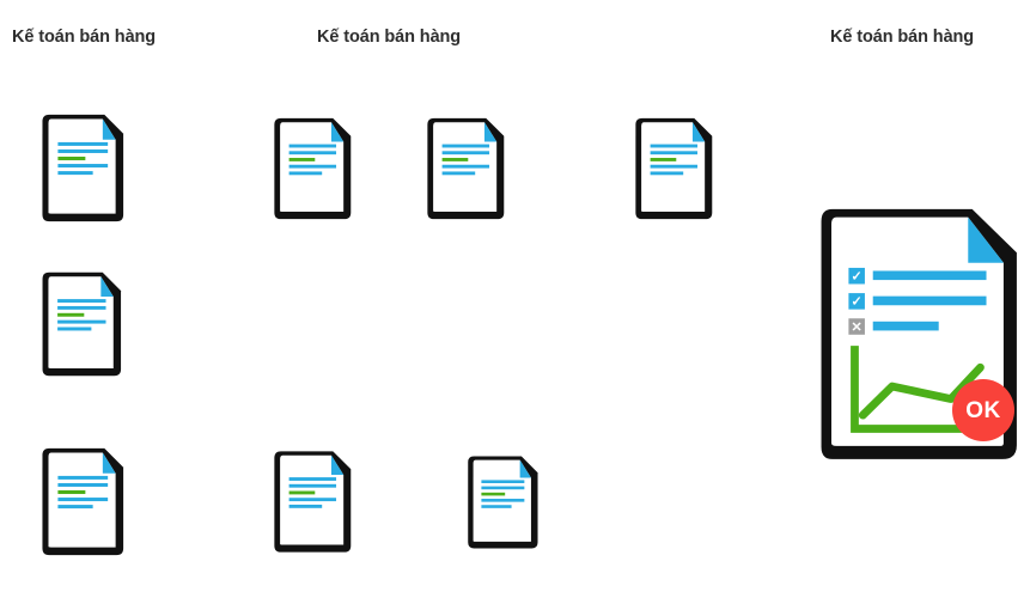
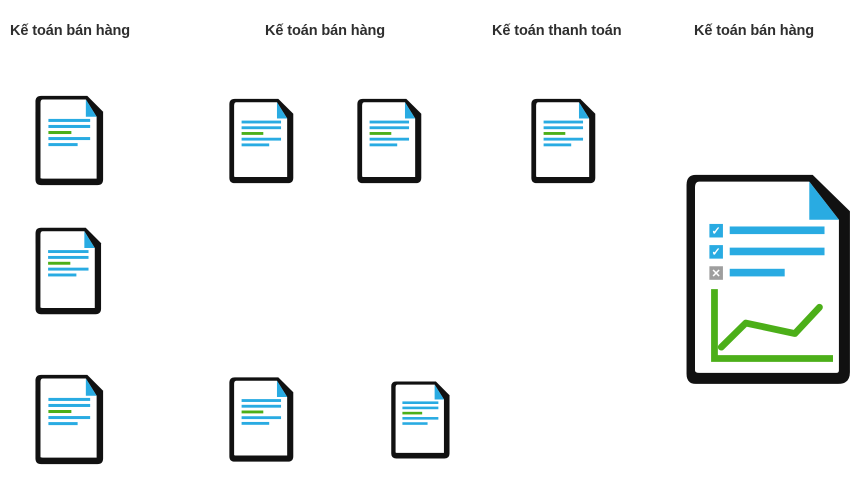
  Kế toán bán hàng
  Kế toán bán hàng
+ Kế toán thanh toán
  Kế toán bán hàng
  ✓
  ✓
  ✕
- OK
